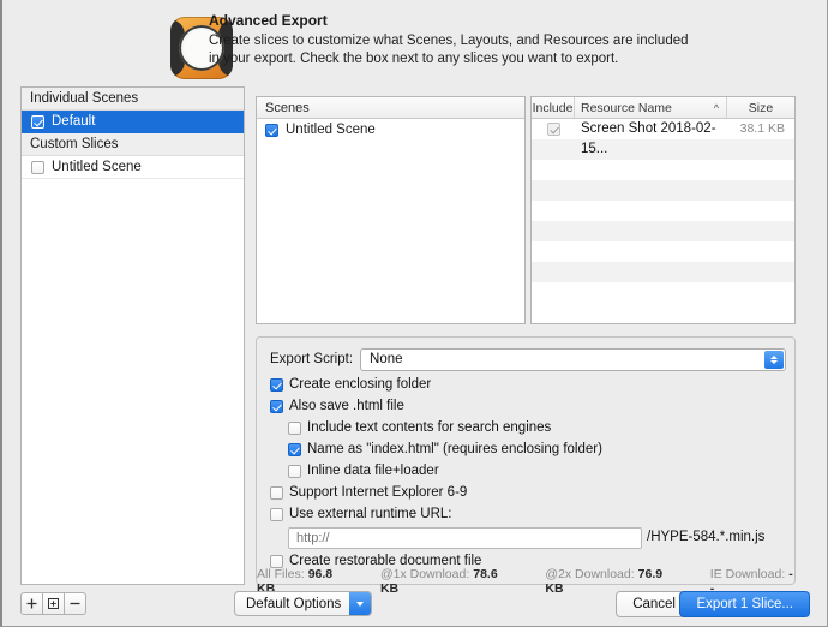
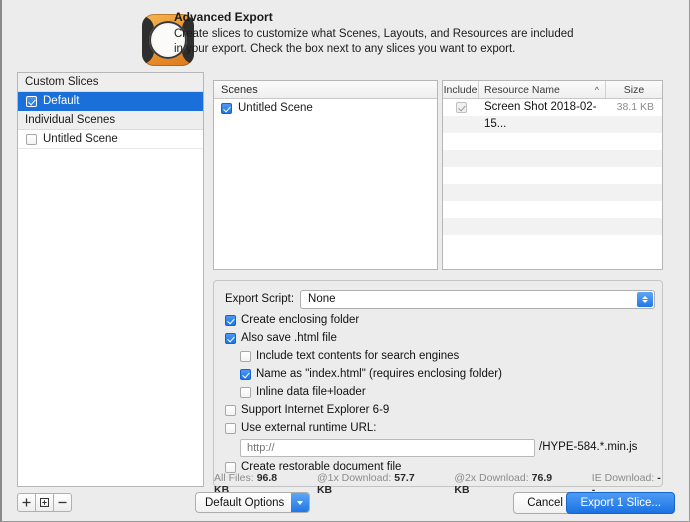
  Advanced Export
  Create slices to customize what Scenes, Layouts, and Resources are included in your export. Check the box next to any slices you want to export.
- Individual Scenes
+ Custom Slices
  Default
- Custom Slices
+ Individual Scenes
  Untitled Scene
  Scenes
  Untitled Scene
  Include
  Resource Name
  ^
  Size
  Screen Shot 2018-02-15...
  38.1 KB
  Export Script:
  None
  Create enclosing folder
  Also save .html file
  Include text contents for search engines
  Name as "index.html" (requires enclosing folder)
  Inline data file+loader
  Support Internet Explorer 6-9
  Use external runtime URL:
  http://
  /HYPE-584.*.min.js
  Create restorable document file
  All Files: 96.8 KB
- @1x Download: 78.6 KB
+ @1x Download: 57.7 KB
  @2x Download: 76.9 KB
  IE Download: --
  Default Options
  Cancel
  Export 1 Slice...
